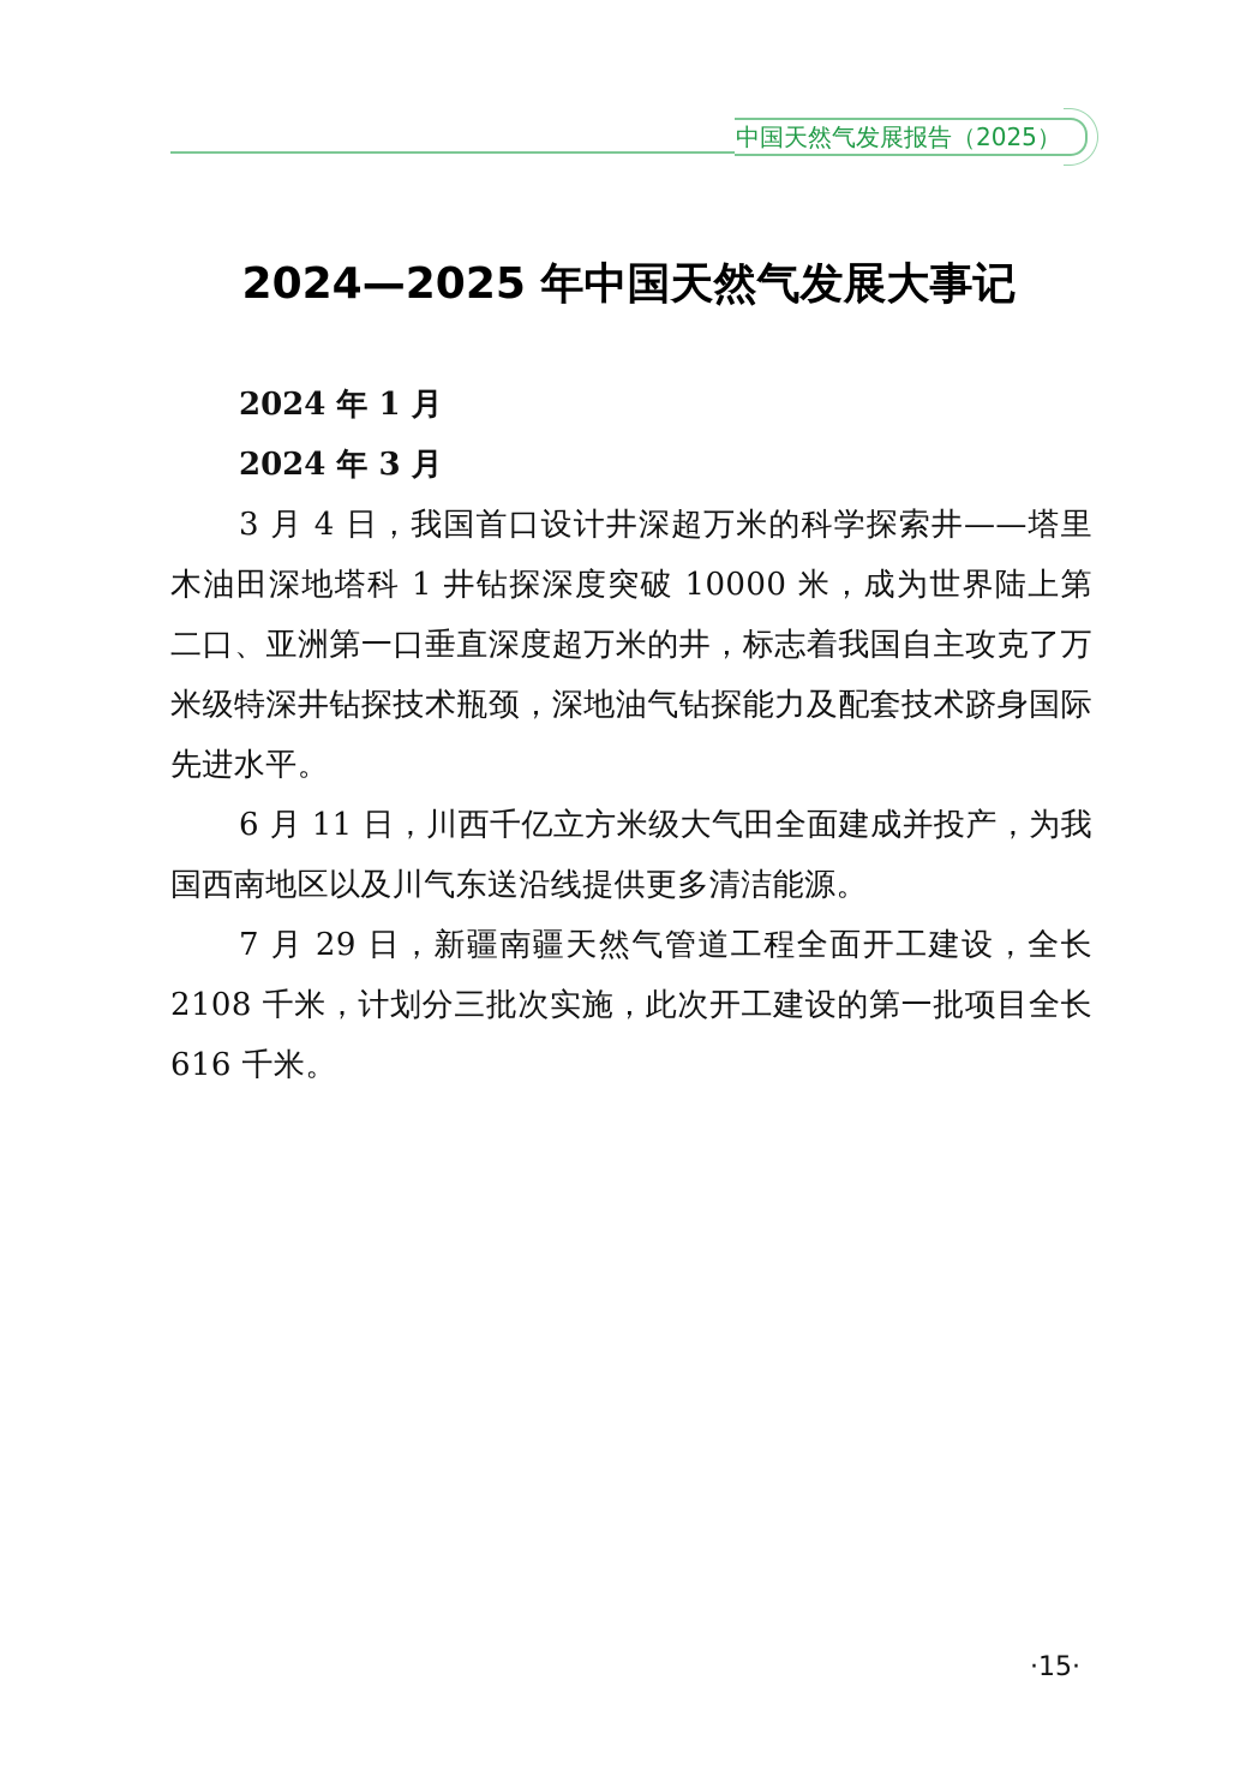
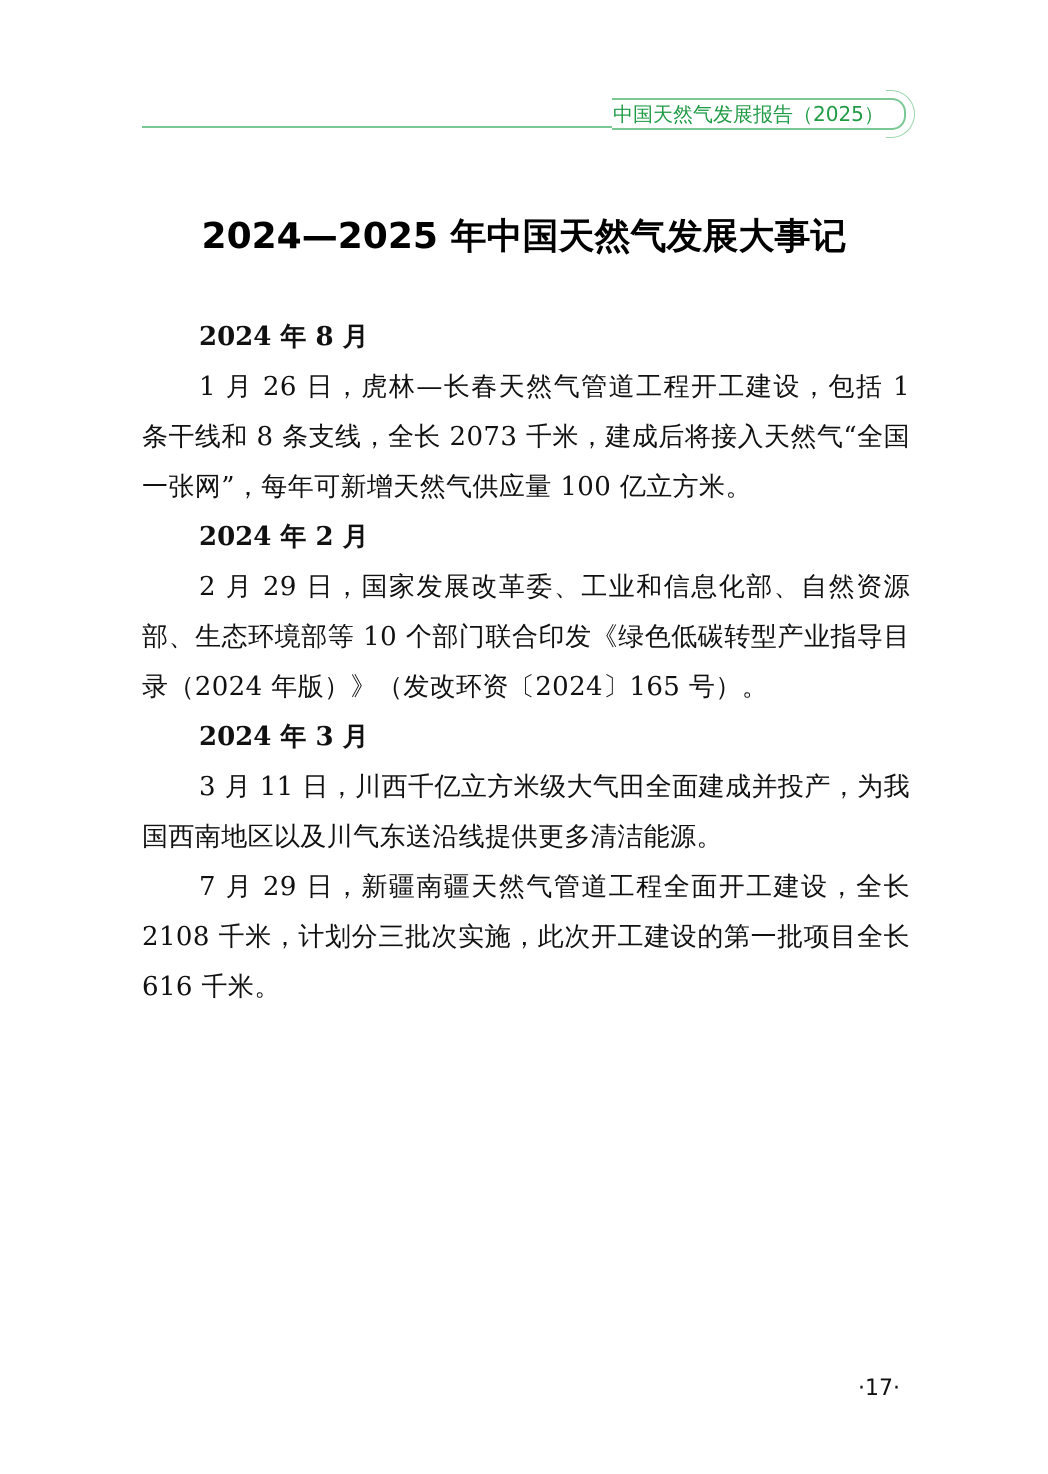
  中国天然气发展报告（2025）
  2024—2025 年中国天然气发展大事记
- 2024 年 1 月
+ 2024 年 8 月
+ 1 月 26 日，虎林—长春天然气管道工程开工建设，包括 1 条干线和 8 条支线，全长 2073 千米，建成后将接入天然气“全国一张网”，每年可新增天然气供应量 100 亿立方米。
+ 2024 年 2 月
+ 2 月 29 日，国家发展改革委、工业和信息化部、自然资源部、生态环境部等 10 个部门联合印发《绿色低碳转型产业指导目录（2024 年版）》（发改环资〔2024〕165 号）。
  2024 年 3 月
- 3 月 4 日，我国首口设计井深超万米的科学探索井——塔里木油田深地塔科 1 井钻探深度突破 10000 米，成为世界陆上第二口、亚洲第一口垂直深度超万米的井，标志着我国自主攻克了万米级特深井钻探技术瓶颈，深地油气钻探能力及配套技术跻身国际先进水平。
- 6 月 11 日，川西千亿立方米级大气田全面建成并投产，为我国西南地区以及川气东送沿线提供更多清洁能源。
+ 3 月 11 日，川西千亿立方米级大气田全面建成并投产，为我国西南地区以及川气东送沿线提供更多清洁能源。
  7 月 29 日，新疆南疆天然气管道工程全面开工建设，全长 2108 千米，计划分三批次实施，此次开工建设的第一批项目全长 616 千米。
- ·15·
+ ·17·
